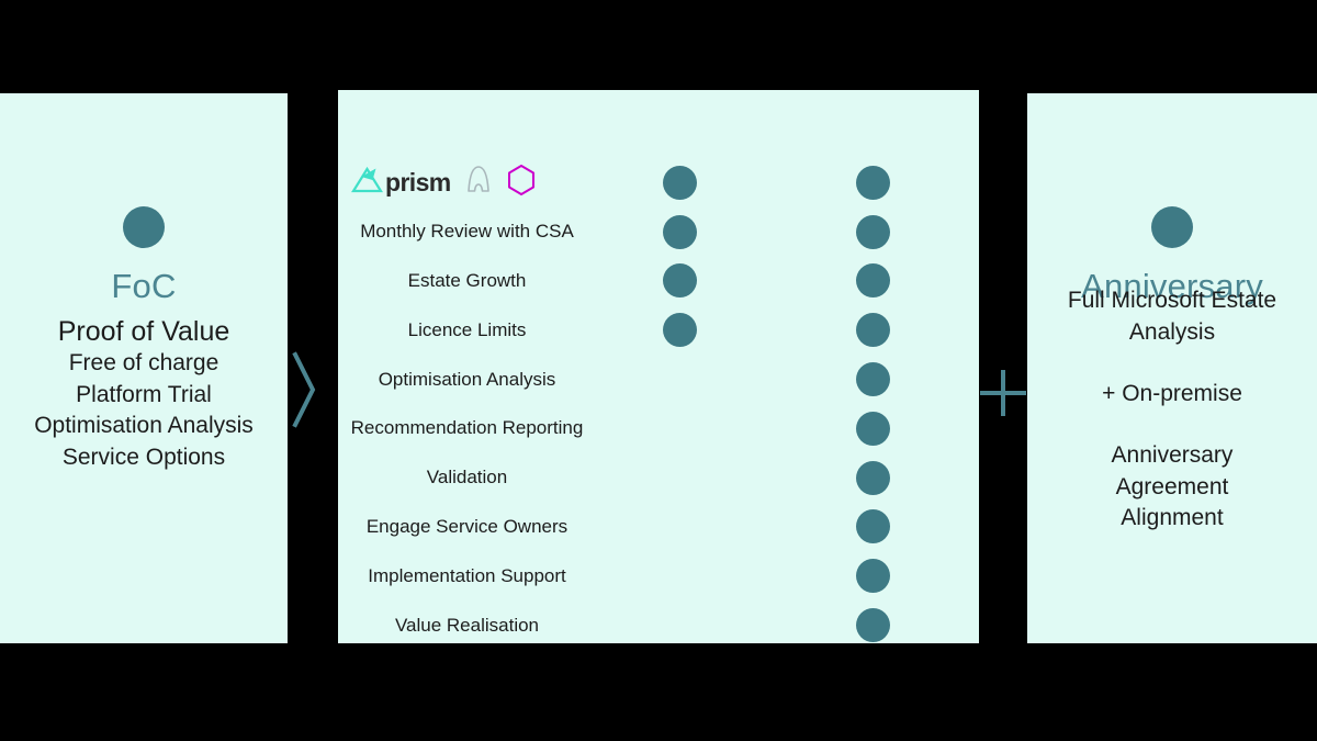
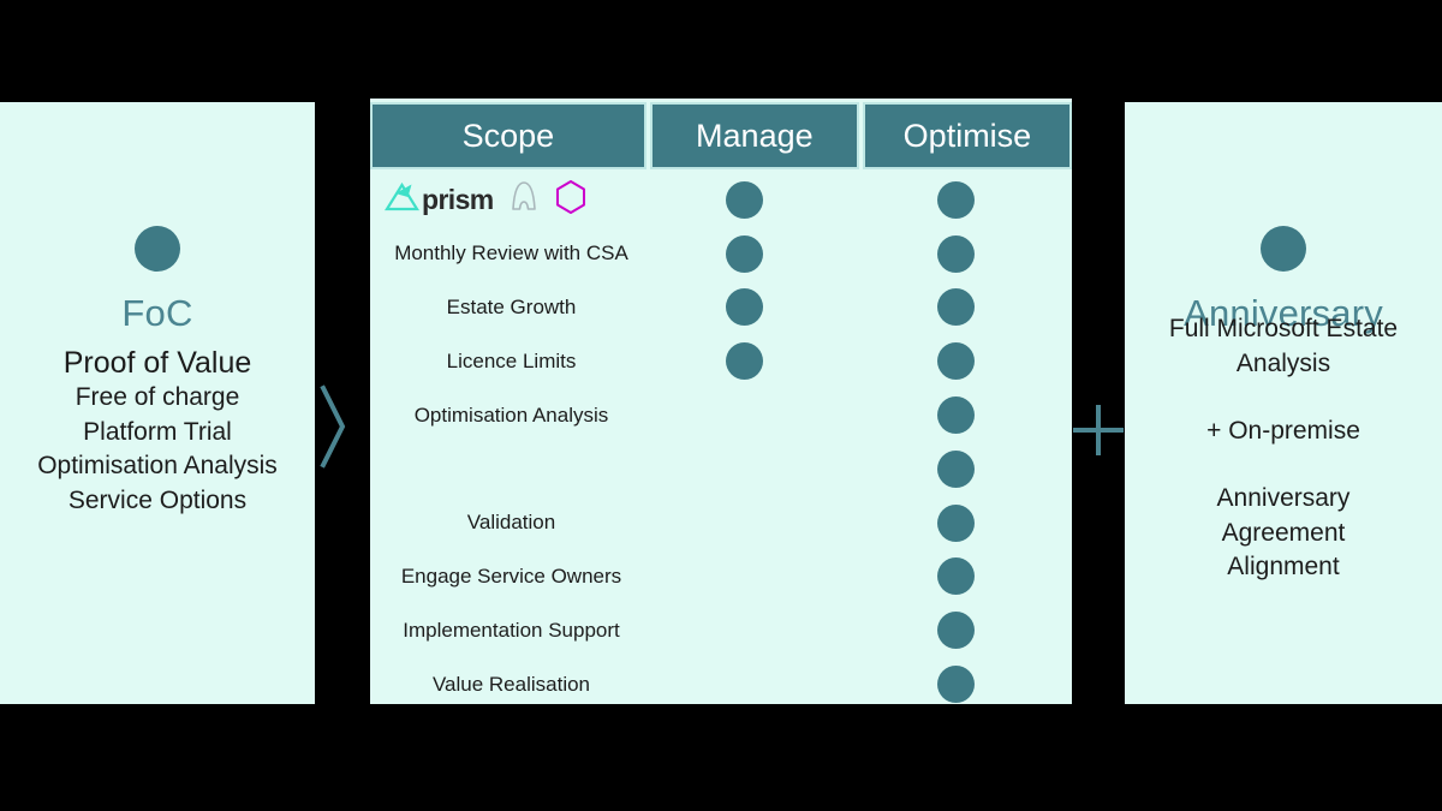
  FoC
  Proof of Value
  Free of charge
  Platform Trial
  Optimisation Analysis
  Service Options
+ Scope
+ Manage
+ Optimise
  prism
  Monthly Review with CSA
  Estate Growth
  Licence Limits
  Optimisation Analysis
- Recommendation Reporting
  Validation
  Engage Service Owners
  Implementation Support
  Value Realisation
  Anniversary
  Full Microsoft Estate
  Analysis
  + On-premise
  Anniversary
  Agreement
  Alignment
